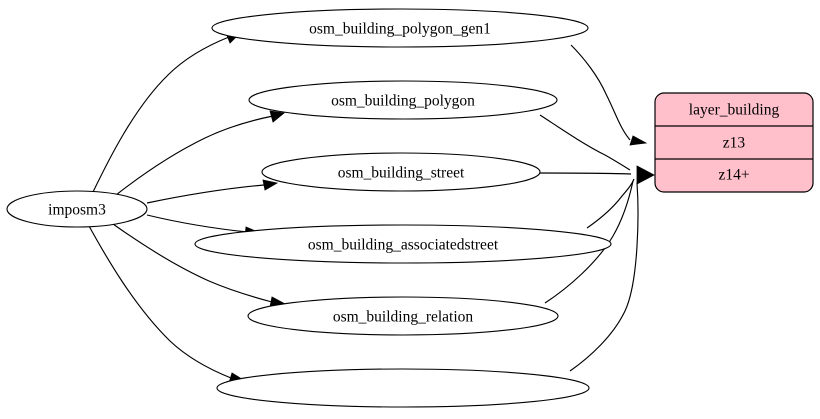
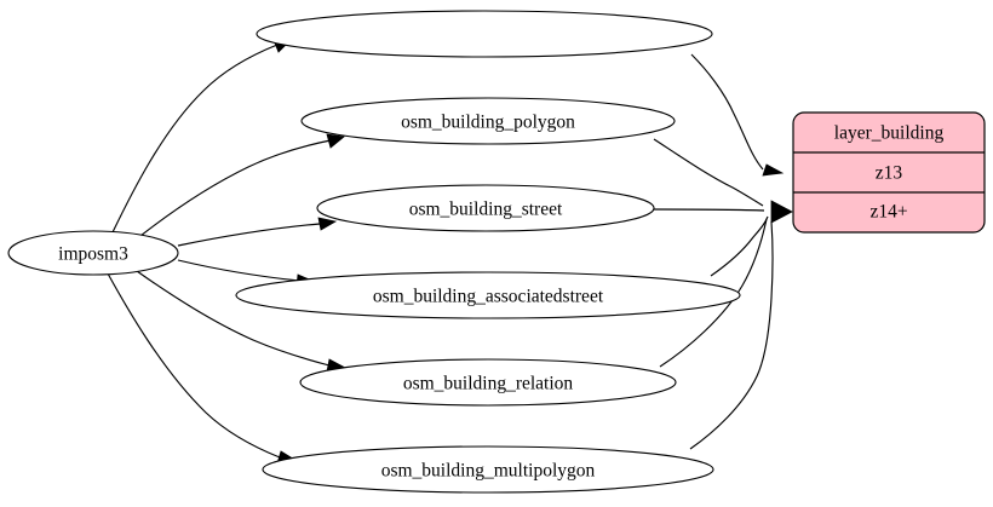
  imposm3
- osm_building_polygon_gen1
  osm_building_polygon
  osm_building_street
  osm_building_associatedstreet
  osm_building_relation
+ osm_building_multipolygon
  layer_building
  z13
  z14+
